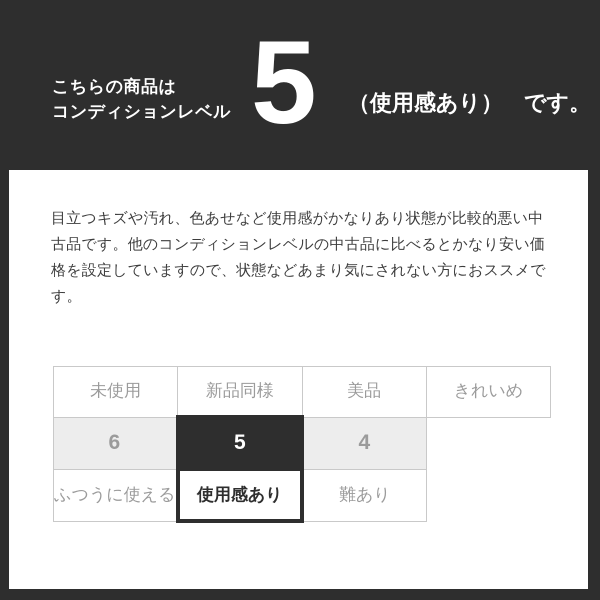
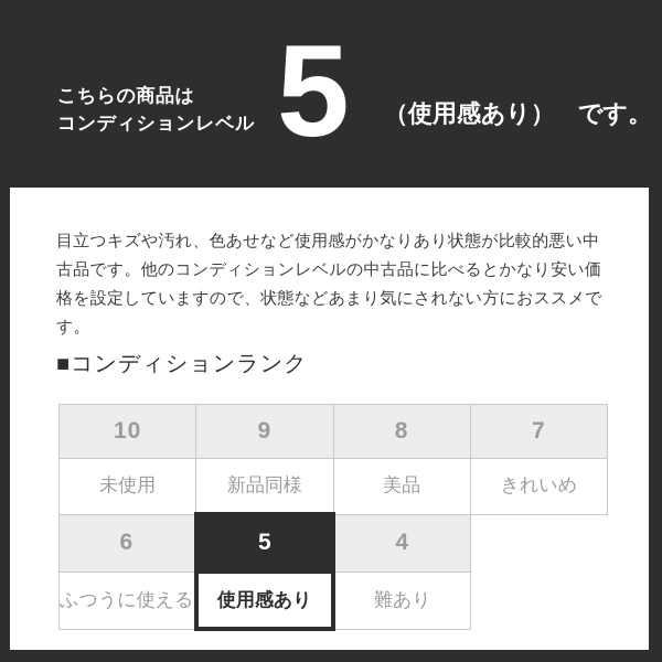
  こちらの商品は
  コンディションレベル
  5
  （使用感あり）
  です。
  目立つキズや汚れ、色あせなど使用感がかなりあり状態が比較的悪い中古品です。他のコンディションレベルの中古品に比べるとかなり安い価格を設定していますので、状態などあまり気にされない方におススメです。
+ ■コンディションランク
+ 10	9	8	7
  未使用	新品同様	美品	きれいめ
  6	5	4
  ふつうに使える	使用感あり	難あり
